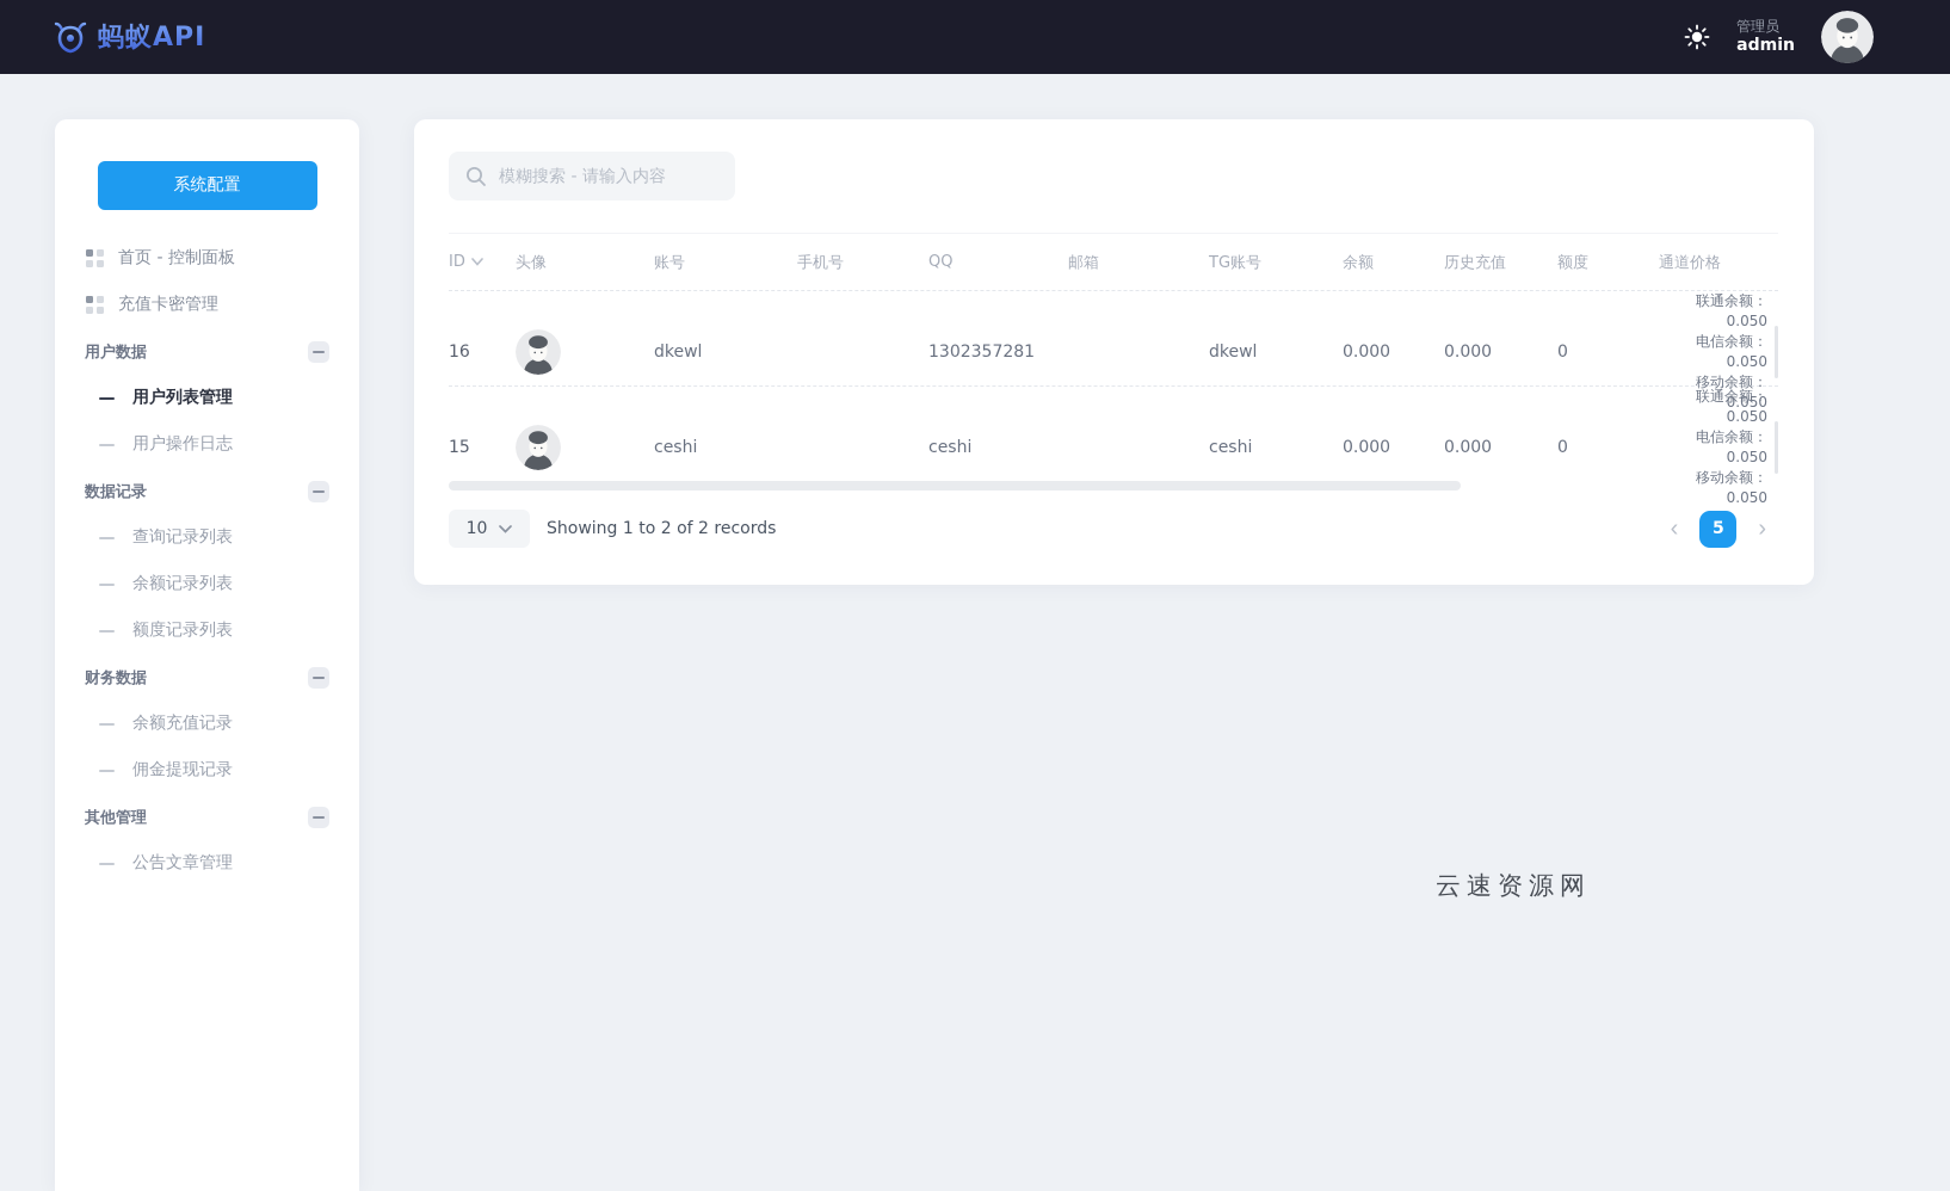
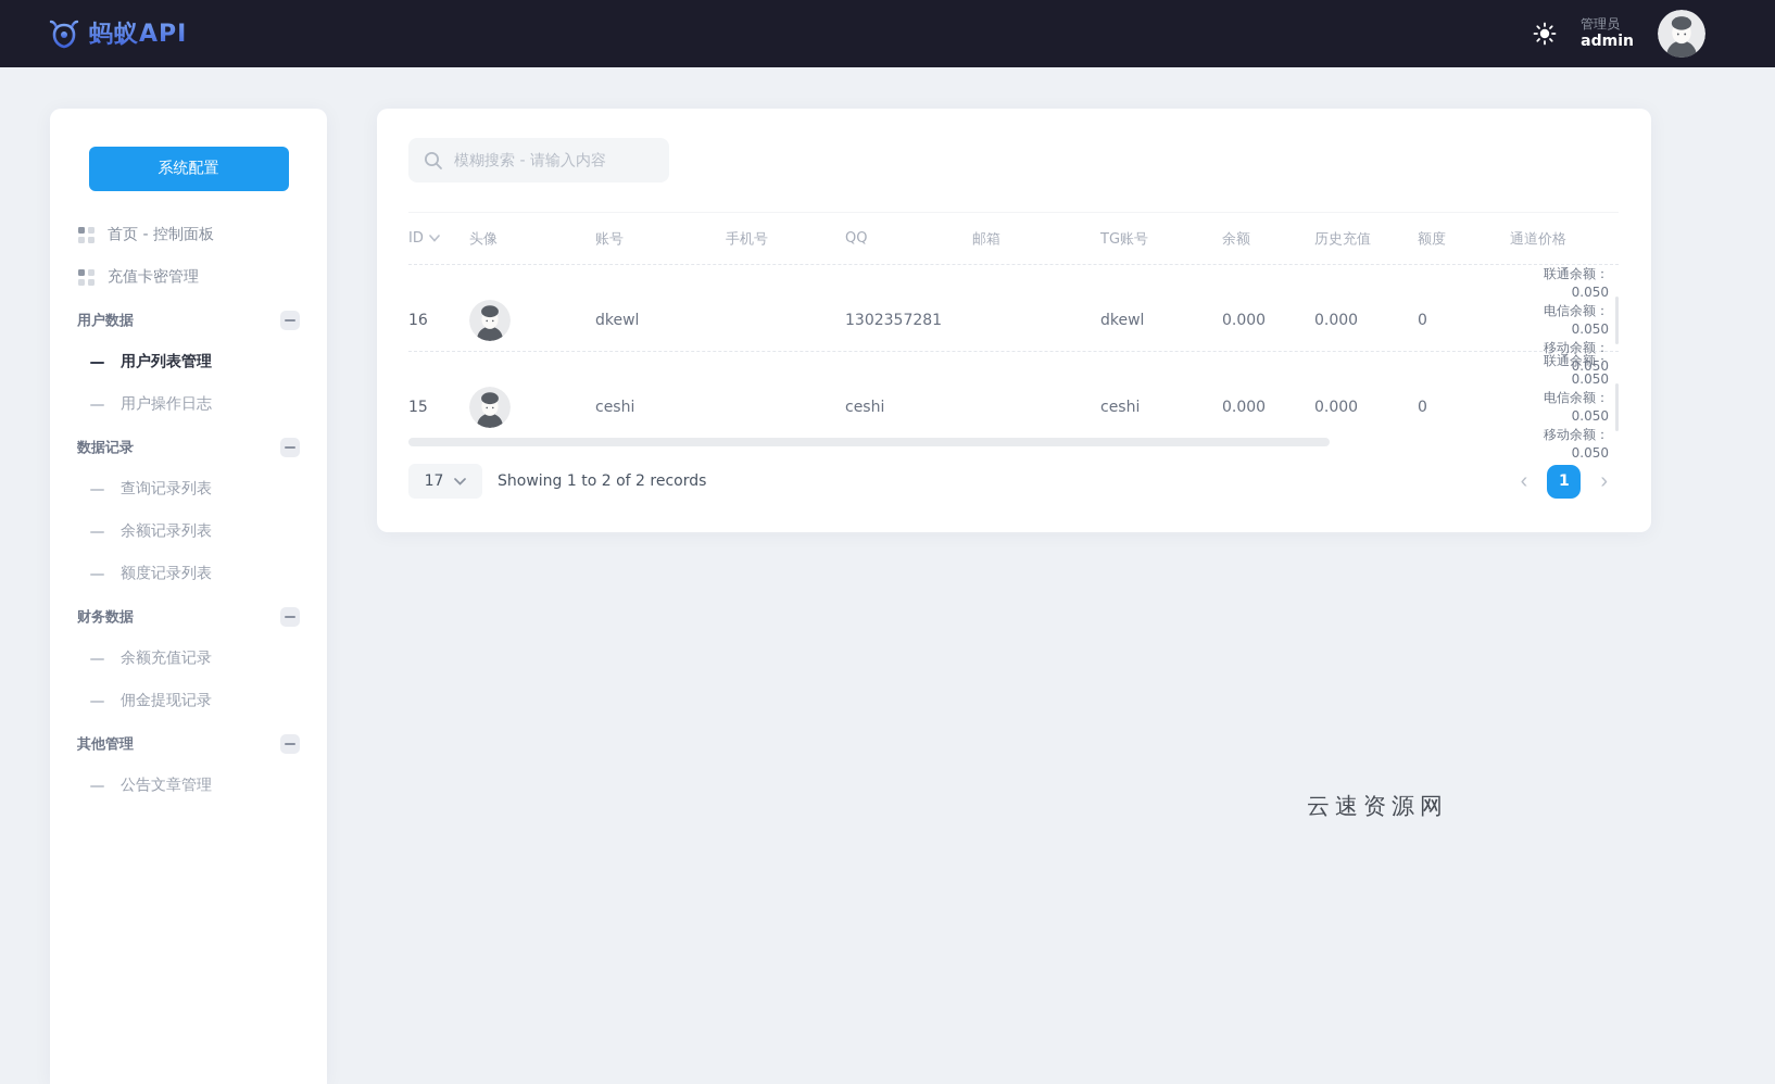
  蚂蚁API
  管理员
  admin
  系统配置
  首页 - 控制面板
  充值卡密管理
  用户数据
  用户列表管理
  用户操作日志
  数据记录
  查询记录列表
  余额记录列表
  额度记录列表
  财务数据
  余额充值记录
  佣金提现记录
  其他管理
  公告文章管理
  模糊搜索 - 请输入内容
  ID
  头像
  账号
  手机号
  QQ
  邮箱
  TG账号
  余额
  历史充值
  额度
  通道价格
  16
  dkewl
  1302357281
  dkewl
  0.000
  0.000
  0
  联通余额：0.050
  电信余额：0.050
  移动余额：0.050
  15
  ceshi
  ceshi
  ceshi
  0.000
  0.000
  0
  联通余额：0.050
  电信余额：0.050
  移动余额：0.050
- 10
+ 17
  Showing 1 to 2 of 2 records
  ‹
- 5
+ 1
  ›
  云速资源网
